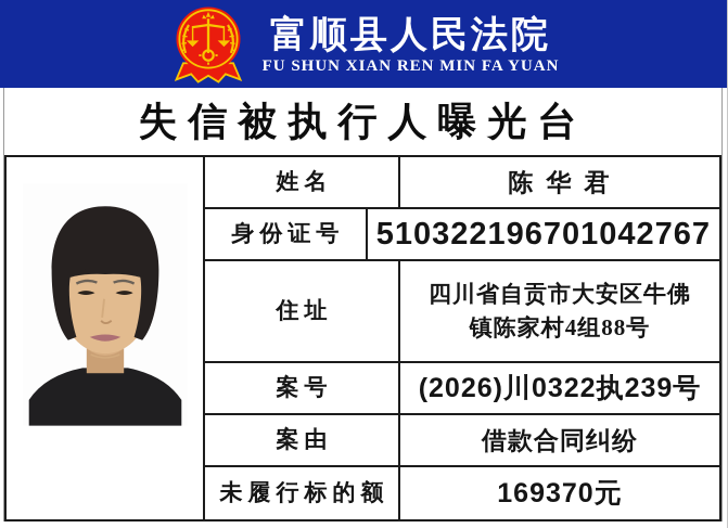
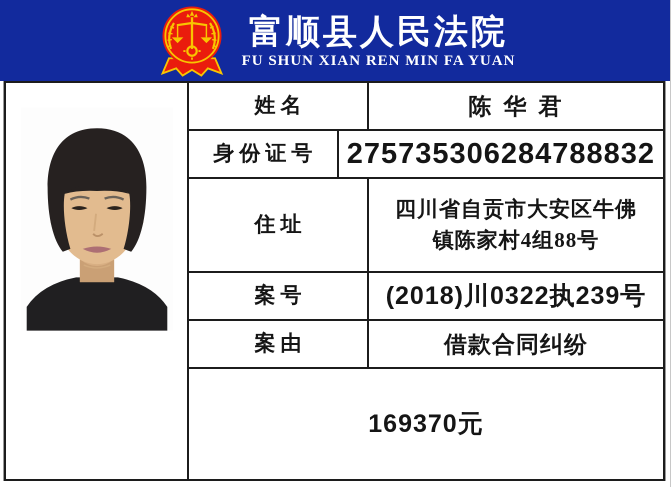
  富顺县人民法院
  FU SHUN XIAN REN MIN FA YUAN
- 失信被执行人曝光台
  姓名
  陈华君
  身份证号
- 510322196701042767
+ 275735306284788832
  住址
  四川省自贡市大安区牛佛
  镇陈家村4组88号
  案号
- (2026)川0322执239号
+ (2018)川0322执239号
  案由
  借款合同纠纷
- 未履行标的额
  169370元
